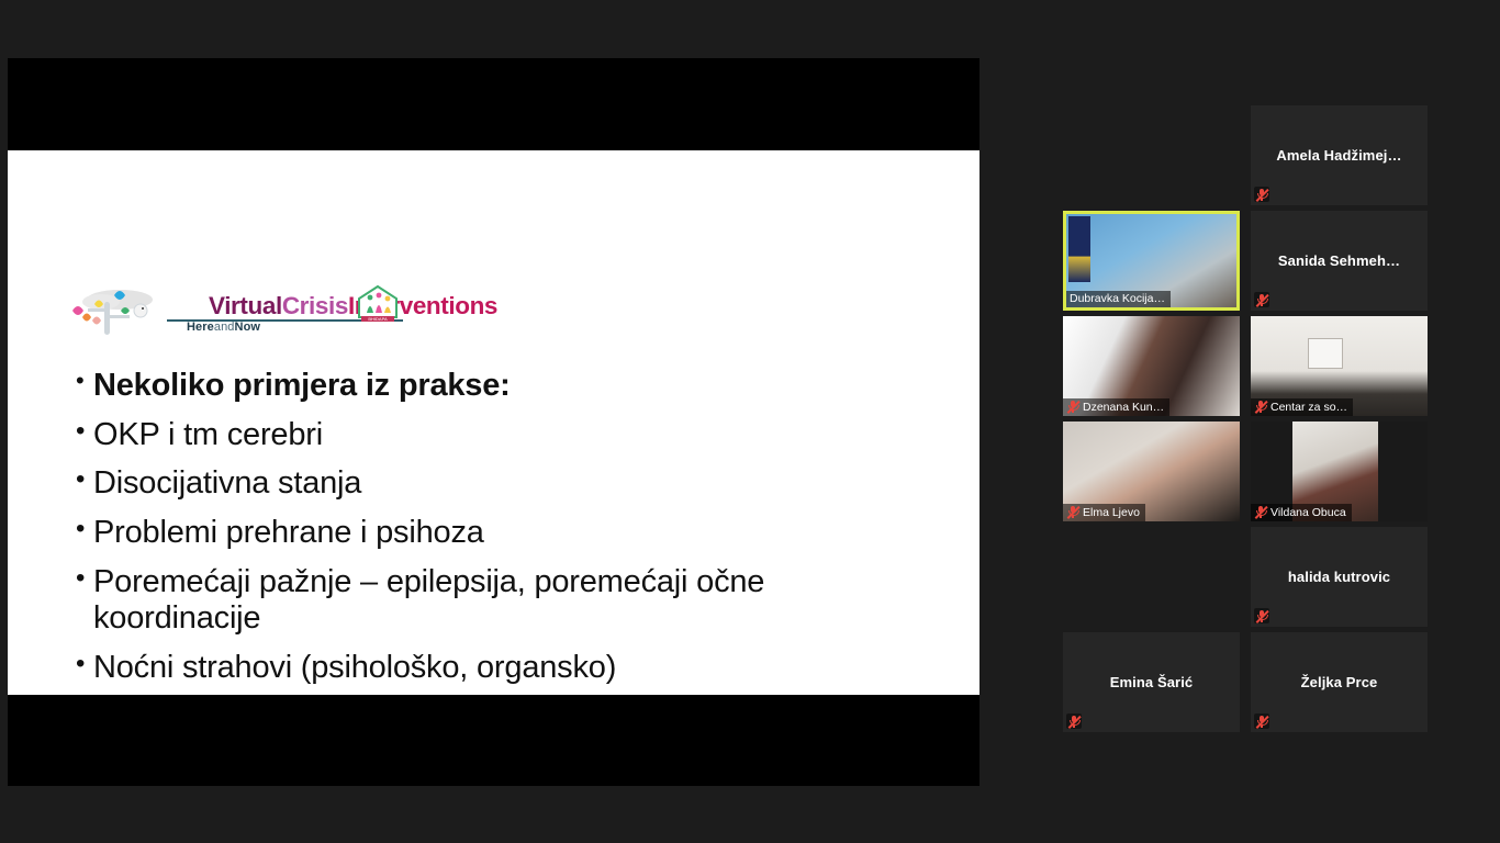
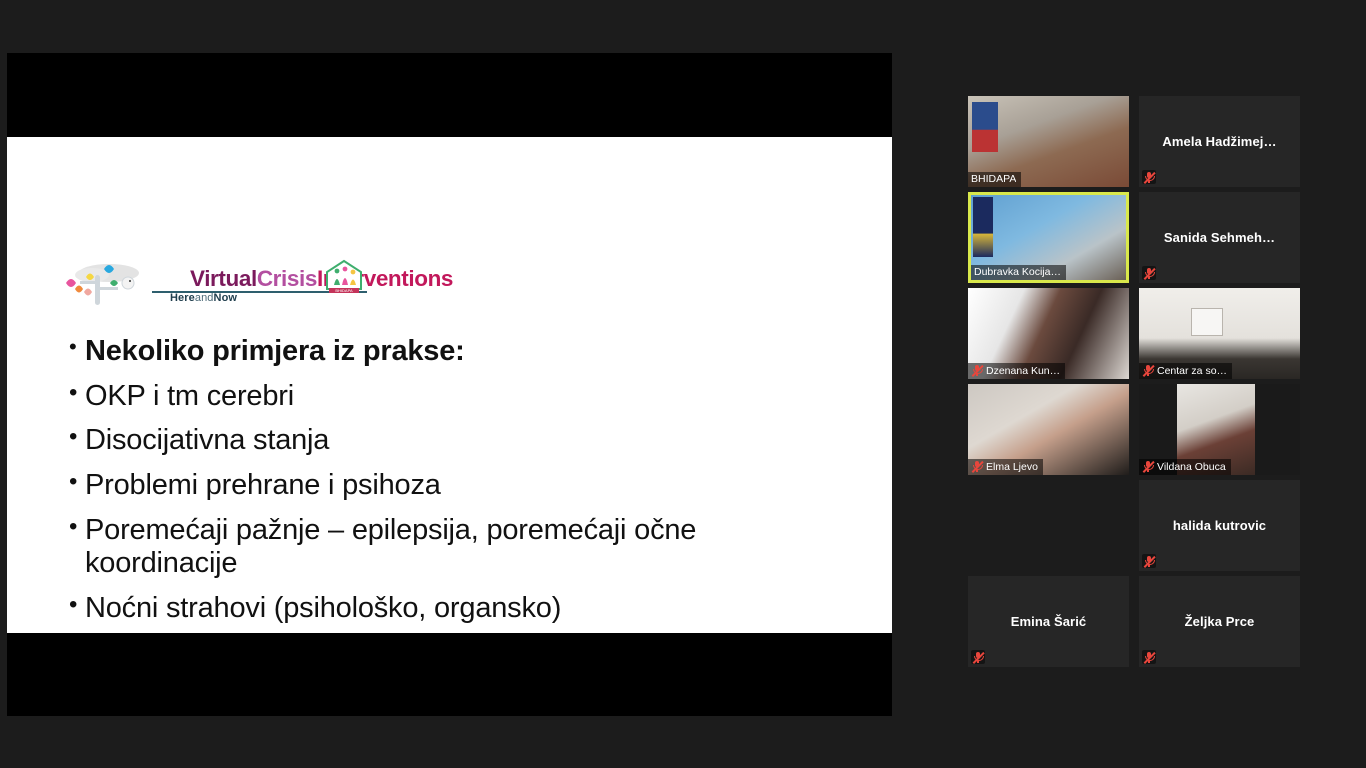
  VirtualCrisisIventions
  HereandNow
  •
  Nekoliko primjera iz prakse:
  •
  OKP i tm cerebri
  •
  Disocijativna stanja
  •
  Problemi prehrane i psihoza
  •
  Poremećaji pažnje – epilepsija, poremećaji očne koordinacije
  •
  Noćni strahovi (psihološko, organsko)
+ BHIDAPA
  Amela Hadžimej…
  Dubravka Kocija…
  Sanida Sehmeh…
  Dzenana Kun…
  Centar za so…
  Elma Ljevo
  Vildana Obuca
  halida kutrovic
  Emina Šarić
  Željka Prce
